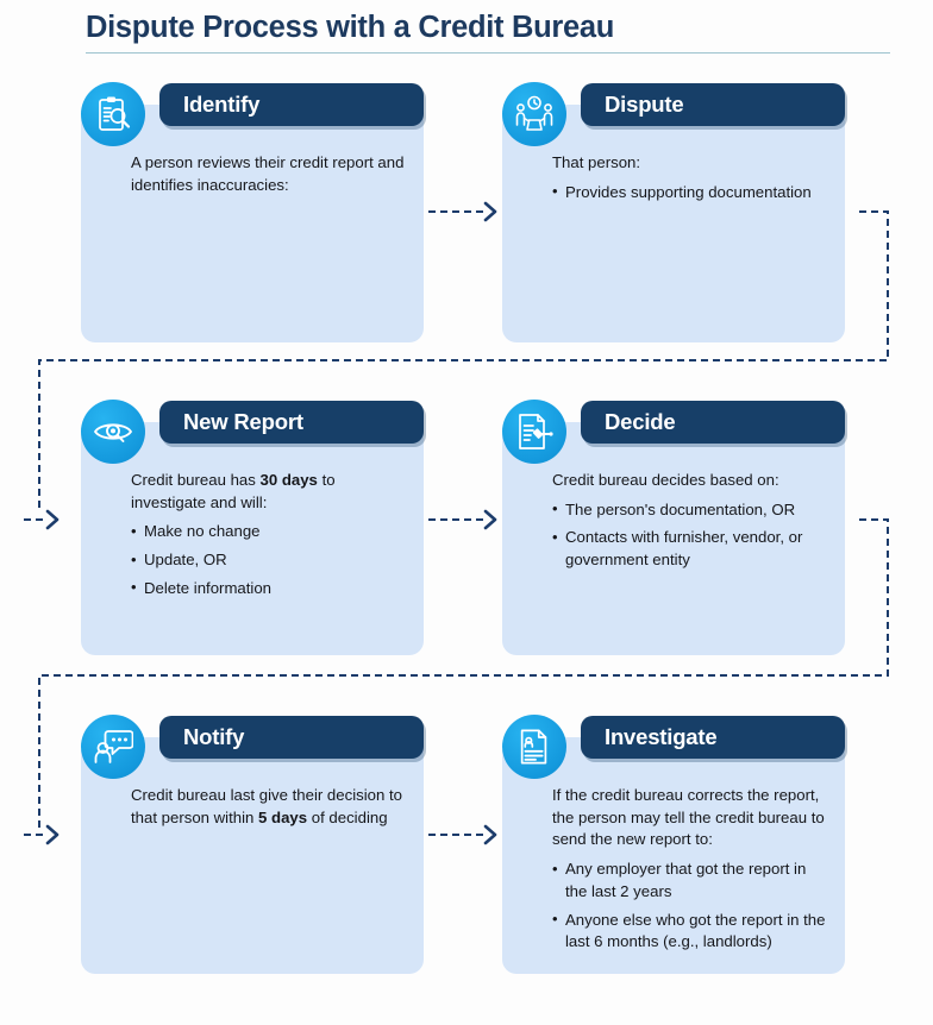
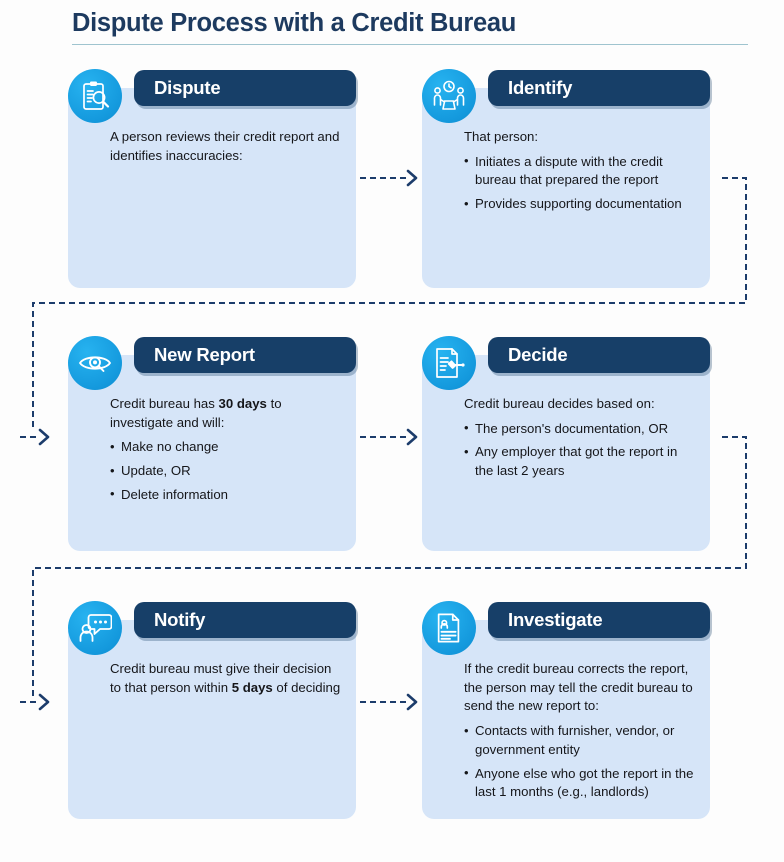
  Dispute Process with a Credit Bureau
  A person reviews their credit report and identifies inaccuracies:
- Identify
+ Dispute
  That person:
+ Initiates a dispute with the credit bureau that prepared the report
  Provides supporting documentation
- Dispute
+ Identify
  Credit bureau has 30 days to investigate and will:
  Make no change
  Update, OR
  Delete information
  New Report
  Credit bureau decides based on:
  The person's documentation, OR
- Contacts with furnisher, vendor, or government entity
+ Any employer that got the report in the last 2 years
  Decide
- Credit bureau last give their decision to that person within 5 days of deciding
+ Credit bureau must give their decision to that person within 5 days of deciding
  Notify
  If the credit bureau corrects the report, the person may tell the credit bureau to send the new report to:
- Any employer that got the report in the last 2 years
+ Contacts with furnisher, vendor, or government entity
- Anyone else who got the report in the last 6 months (e.g., landlords)
+ Anyone else who got the report in the last 1 months (e.g., landlords)
  Investigate
